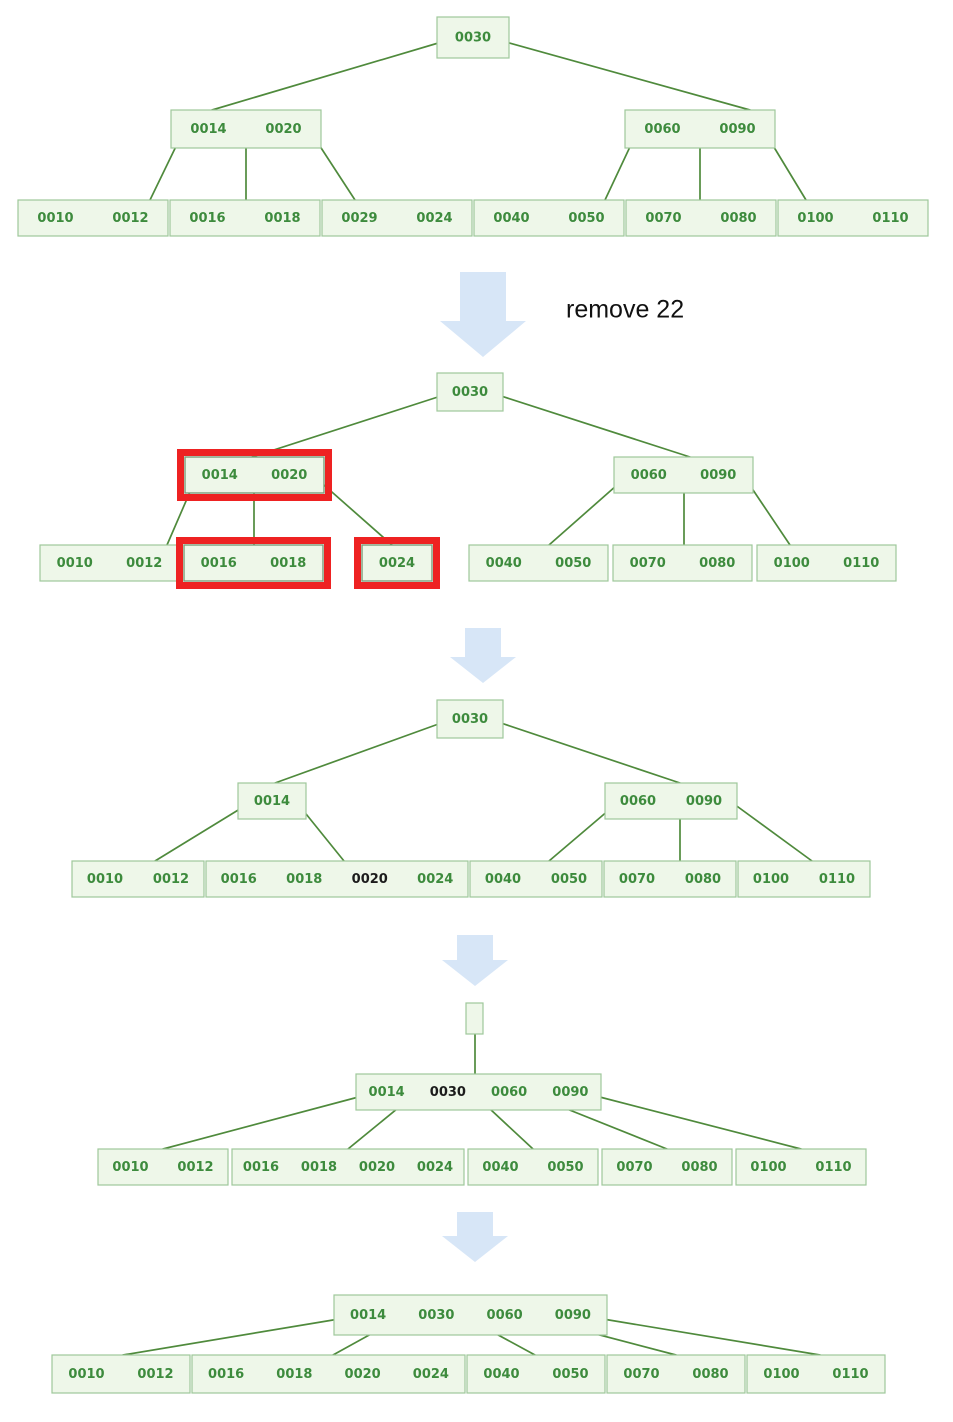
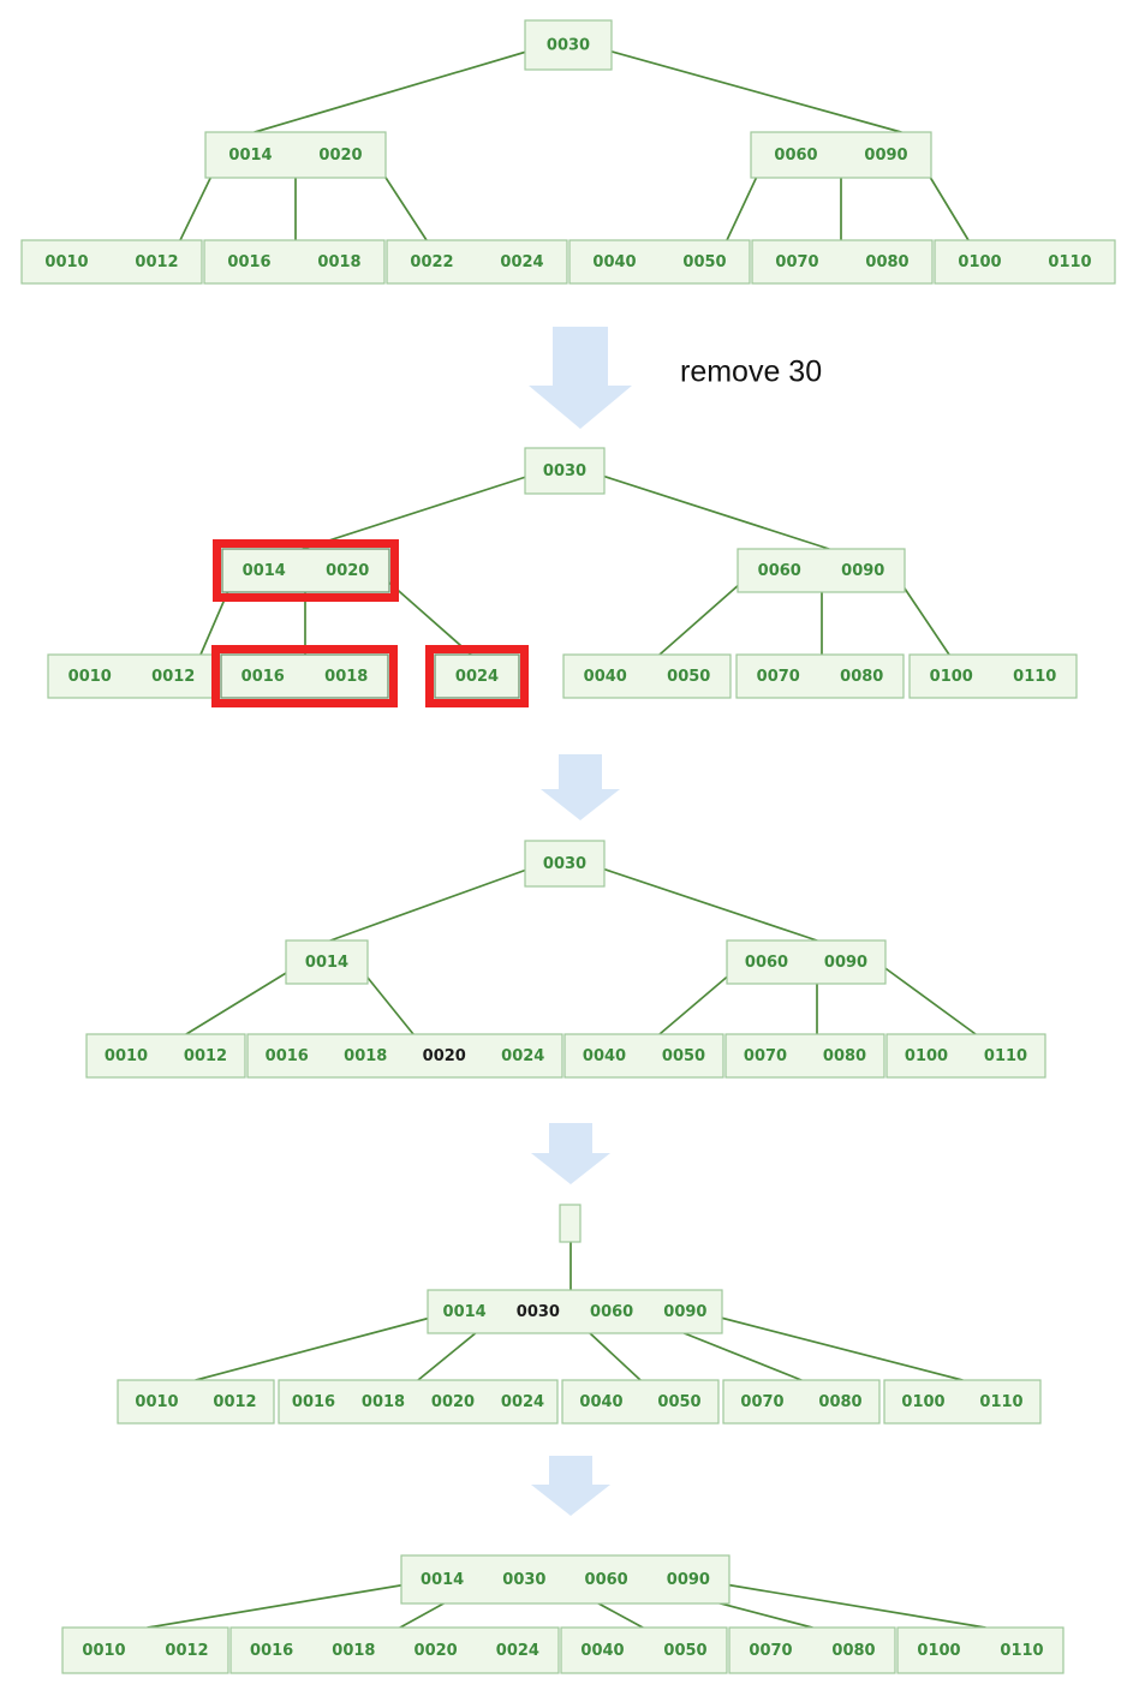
- remove 22
+ remove 30
  0030
  0014
  0020
  0060
  0090
  0010
  0012
  0016
  0018
- 0029
+ 0022
  0024
  0040
  0050
  0070
  0080
  0100
  0110
  0030
  0014
  0020
  0060
  0090
  0010
  0012
  0016
  0018
  0024
  0040
  0050
  0070
  0080
  0100
  0110
  0030
  0014
  0060
  0090
  0010
  0012
  0016
  0018
  0020
  0024
  0040
  0050
  0070
  0080
  0100
  0110
  0014
  0030
  0060
  0090
  0010
  0012
  0016
  0018
  0020
  0024
  0040
  0050
  0070
  0080
  0100
  0110
  0014
  0030
  0060
  0090
  0010
  0012
  0016
  0018
  0020
  0024
  0040
  0050
  0070
  0080
  0100
  0110
